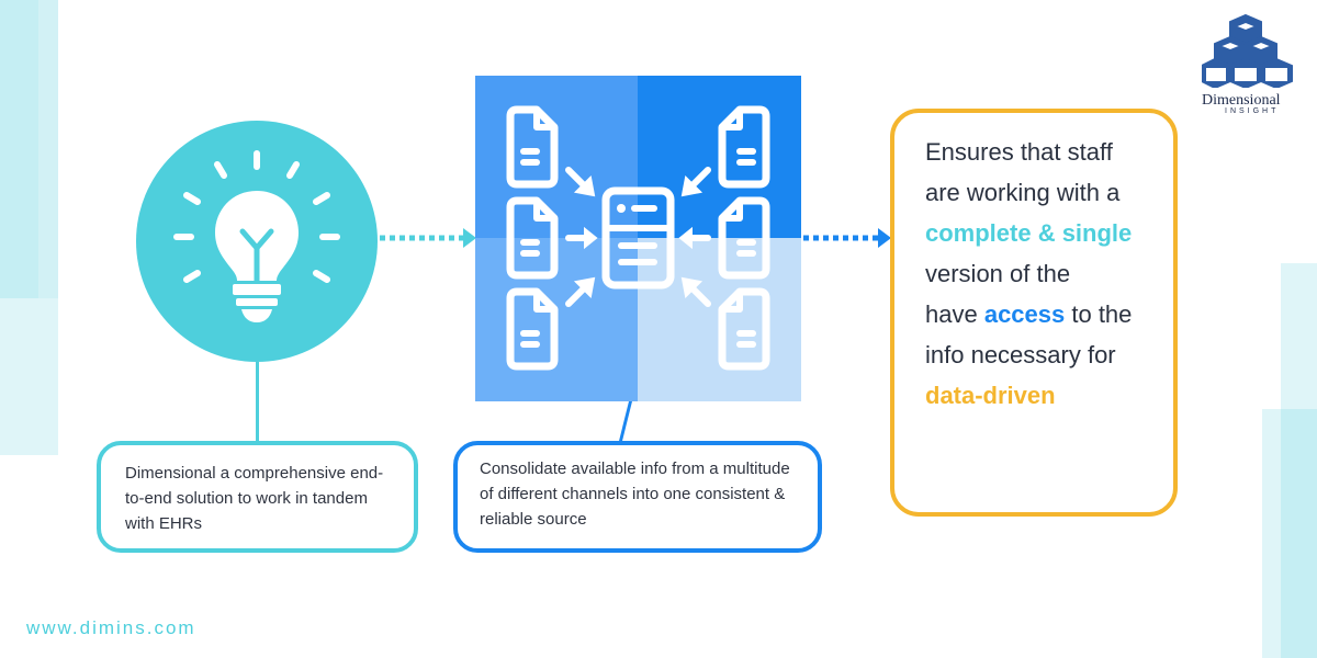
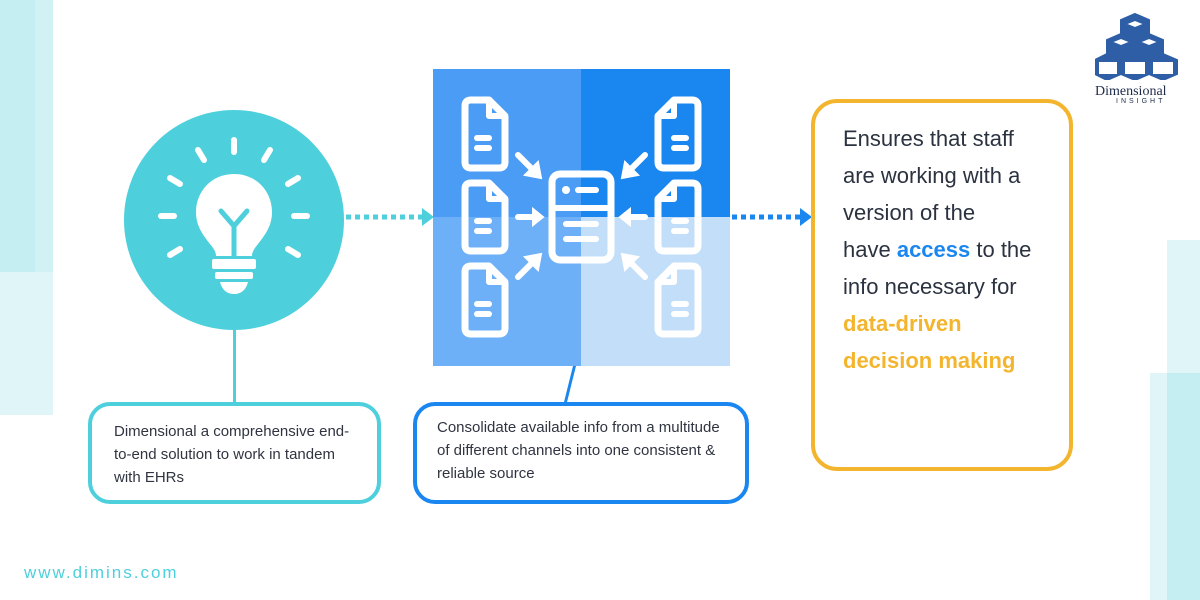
  Dimensional
  Dimensional a comprehensive end-to-end solution to work in tandem with EHRs
  Consolidate available info from a multitude of different channels into one consistent & reliable source
  Ensures that staff
  are working with a
- complete & single
  version of the
  have access to the
  info necessary for
  data-driven
+ decision making
  www.dimins.com
